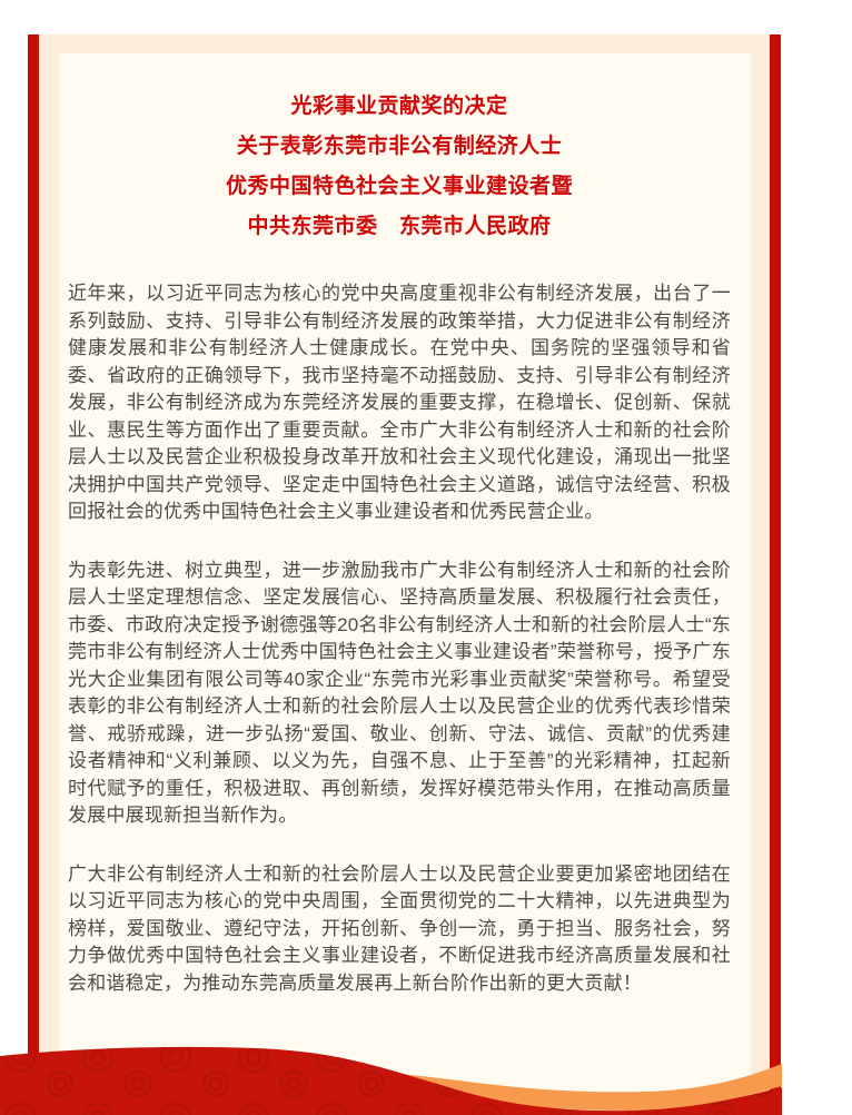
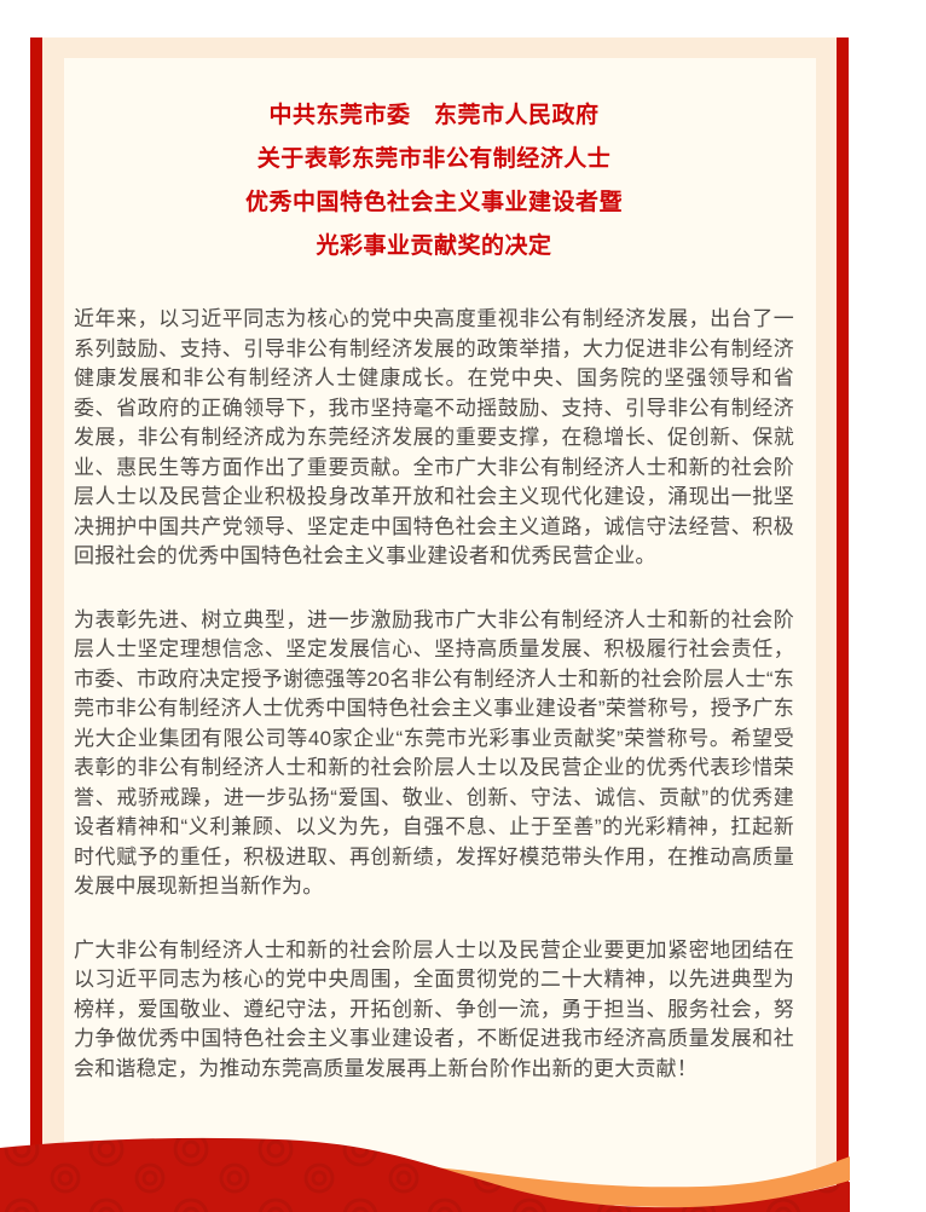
- 光彩事业贡献奖的决定
+ 中共东莞市委 东莞市人民政府
  关于表彰东莞市非公有制经济人士
  优秀中国特色社会主义事业建设者暨
- 中共东莞市委 东莞市人民政府
+ 光彩事业贡献奖的决定
  近年来，以习近平同志为核心的党中央高度重视非公有制经济发展，出台了一系列鼓励、支持、引导非公有制经济发展的政策举措，大力促进非公有制经济健康发展和非公有制经济人士健康成长。在党中央、国务院的坚强领导和省委、省政府的正确领导下，我市坚持毫不动摇鼓励、支持、引导非公有制经济发展，非公有制经济成为东莞经济发展的重要支撑，在稳增长、促创新、保就业、惠民生等方面作出了重要贡献。全市广大非公有制经济人士和新的社会阶层人士以及民营企业积极投身改革开放和社会主义现代化建设，涌现出一批坚决拥护中国共产党领导、坚定走中国特色社会主义道路，诚信守法经营、积极回报社会的优秀中国特色社会主义事业建设者和优秀民营企业。
  为表彰先进、树立典型，进一步激励我市广大非公有制经济人士和新的社会阶层人士坚定理想信念、坚定发展信心、坚持高质量发展、积极履行社会责任，市委、市政府决定授予谢德强等20名非公有制经济人士和新的社会阶层人士“东莞市非公有制经济人士优秀中国特色社会主义事业建设者”荣誉称号，授予广东光大企业集团有限公司等40家企业“东莞市光彩事业贡献奖”荣誉称号。希望受表彰的非公有制经济人士和新的社会阶层人士以及民营企业的优秀代表珍惜荣誉、戒骄戒躁，进一步弘扬“爱国、敬业、创新、守法、诚信、贡献”的优秀建设者精神和“义利兼顾、以义为先，自强不息、止于至善”的光彩精神，扛起新时代赋予的重任，积极进取、再创新绩，发挥好模范带头作用，在推动高质量发展中展现新担当新作为。
  广大非公有制经济人士和新的社会阶层人士以及民营企业要更加紧密地团结在以习近平同志为核心的党中央周围，全面贯彻党的二十大精神，以先进典型为榜样，爱国敬业、遵纪守法，开拓创新、争创一流，勇于担当、服务社会，努力争做优秀中国特色社会主义事业建设者，不断促进我市经济高质量发展和社会和谐稳定，为推动东莞高质量发展再上新台阶作出新的更大贡献！
